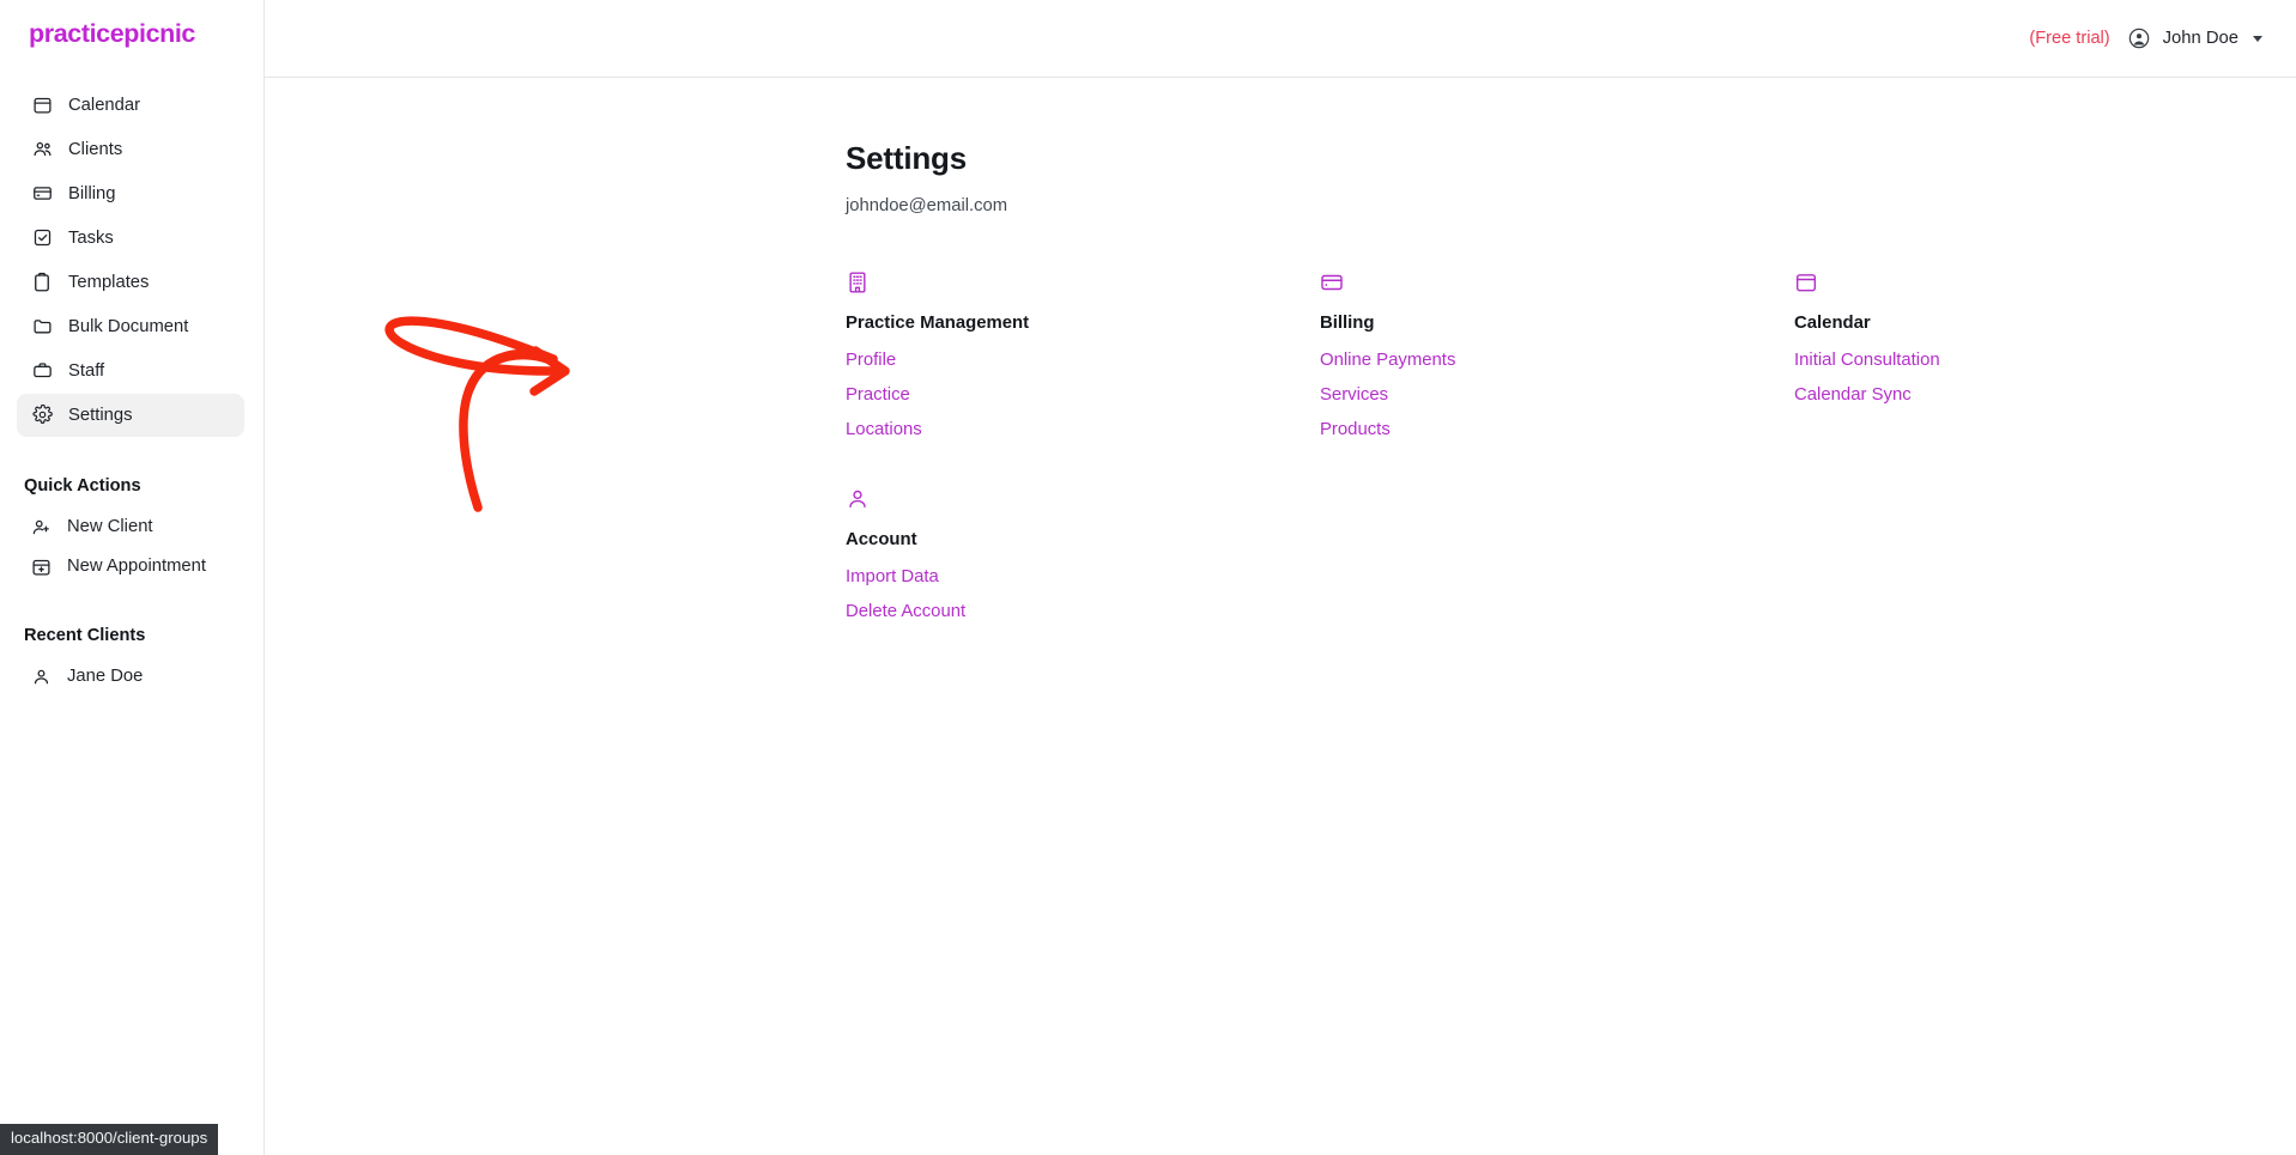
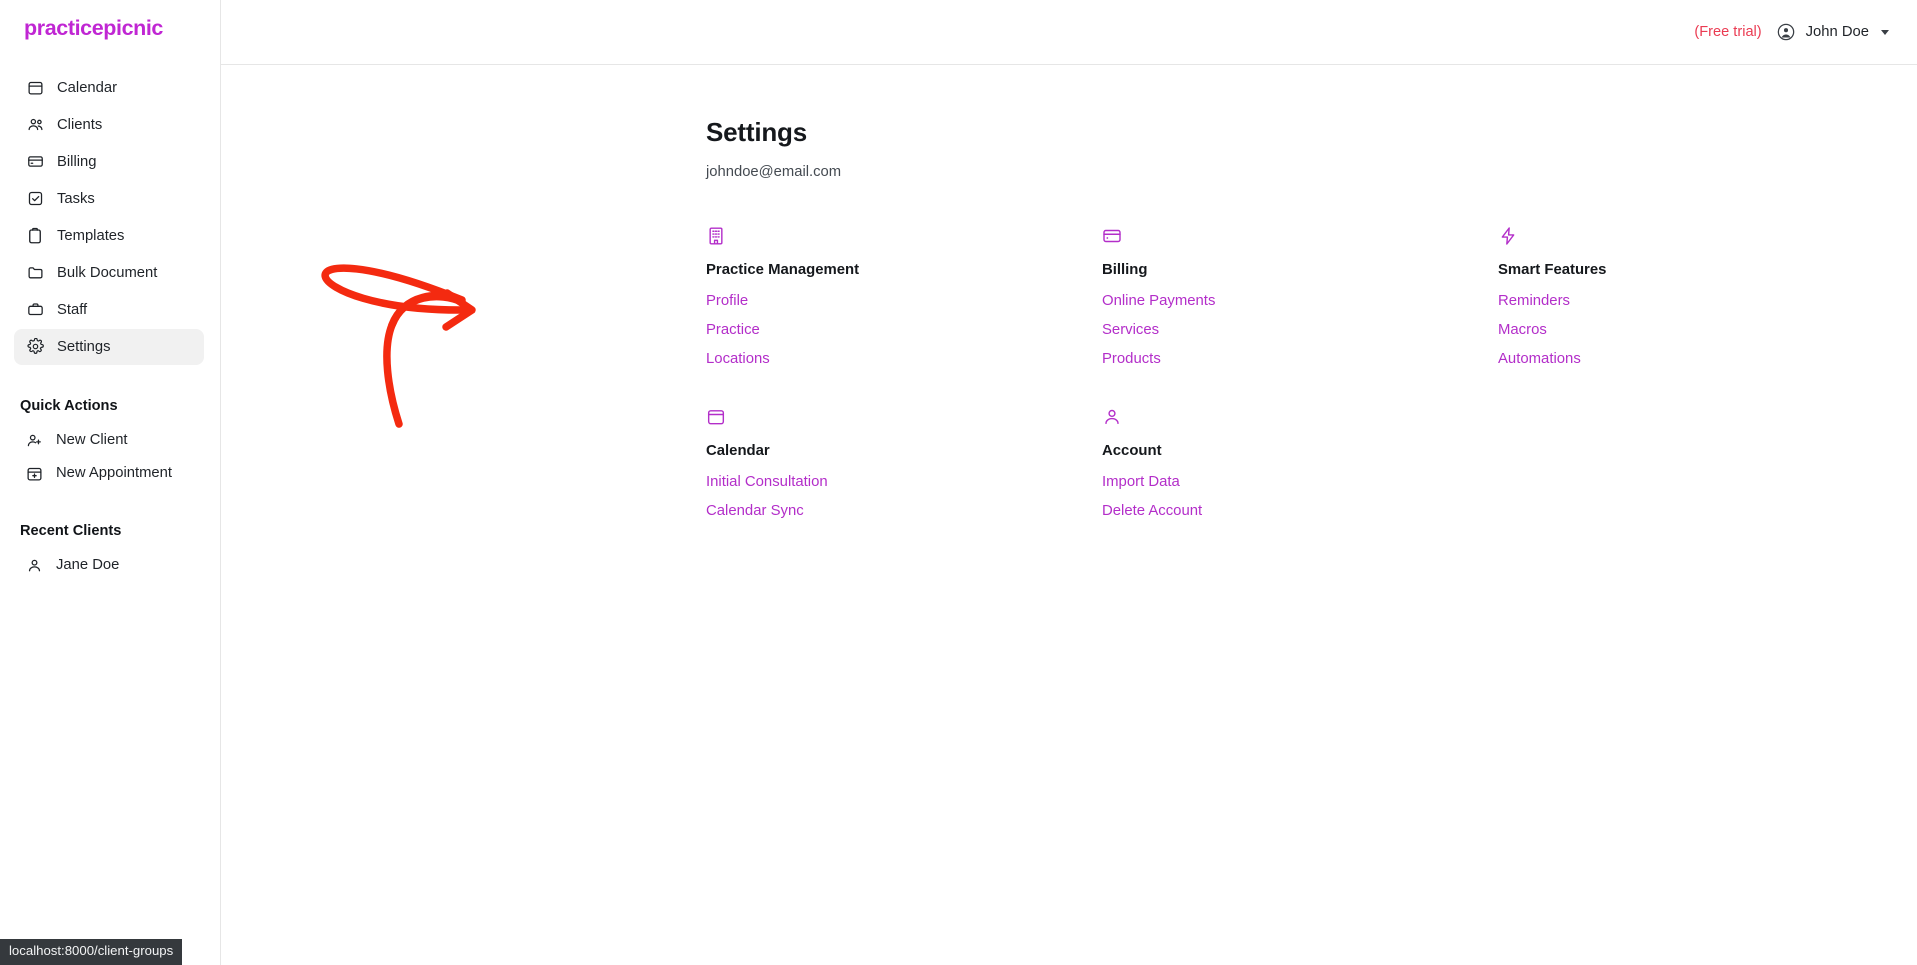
  practicepicnic
  Calendar
  Clients
  Billing
  Tasks
  Templates
  Bulk Document
  Staff
  Settings
  Quick Actions
  New Client
  New Appointment
  Recent Clients
  Jane Doe
  (Free trial)
  John Doe
  Settings
  johndoe@email.com
  Practice Management
  Profile
  Practice
  Locations
  Billing
  Online Payments
  Services
  Products
+ Smart Features
+ Reminders
+ Macros
+ Automations
  Calendar
  Initial Consultation
  Calendar Sync
  Account
  Import Data
  Delete Account
  localhost:8000/client-groups
